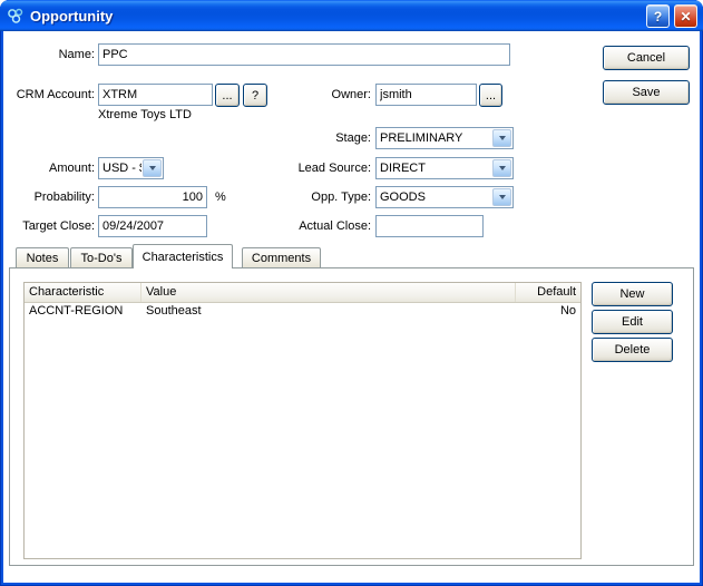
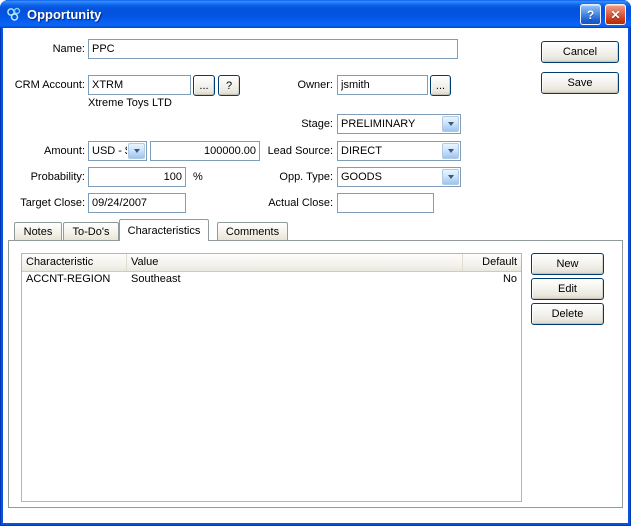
  Opportunity
  ?
  ✕
  Name:
  PPC
  Cancel
  Save
  CRM Account:
  XTRM
  ...
  ?
  Xtreme Toys LTD
  Owner:
  jsmith
  ...
  Stage:
  PRELIMINARY
  Amount:
  USD -
+ 100000.00
  Lead Source:
  DIRECT
  Probability:
  100
  %
  Opp. Type:
  GOODS
  Target Close:
  09/24/2007
  Actual Close:
  Notes
  To-Do's
  Characteristics
  Comments
  Characteristic
  Value
  Default
  ACCNT-REGION
  Southeast
  No
  New
  Edit
  Delete
